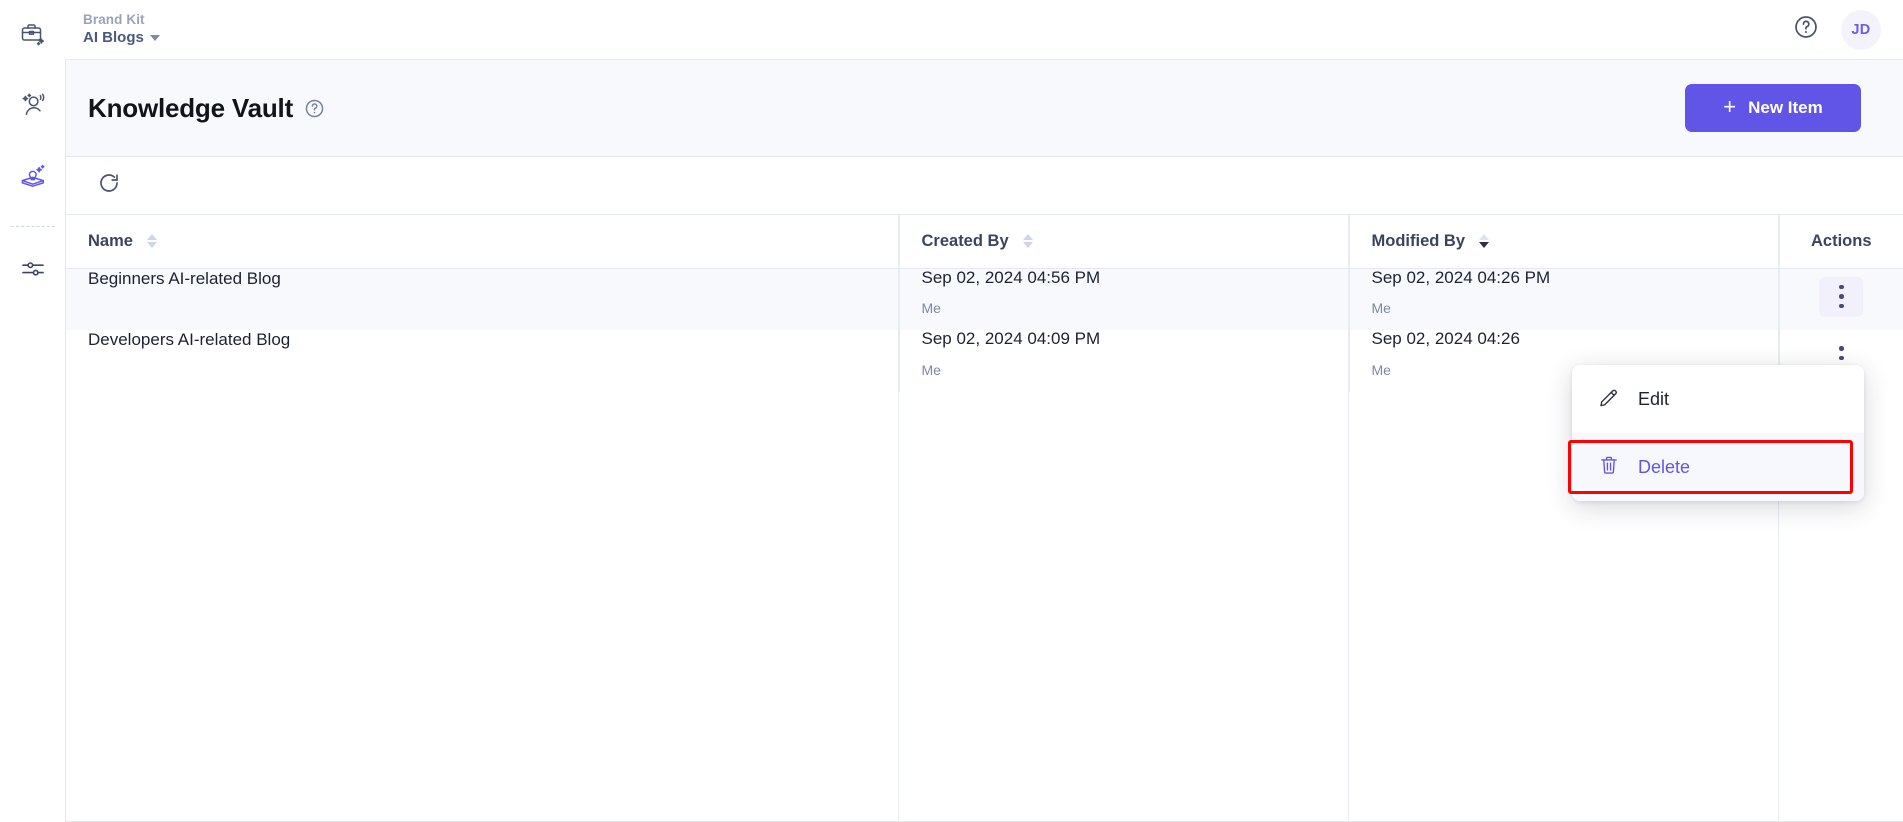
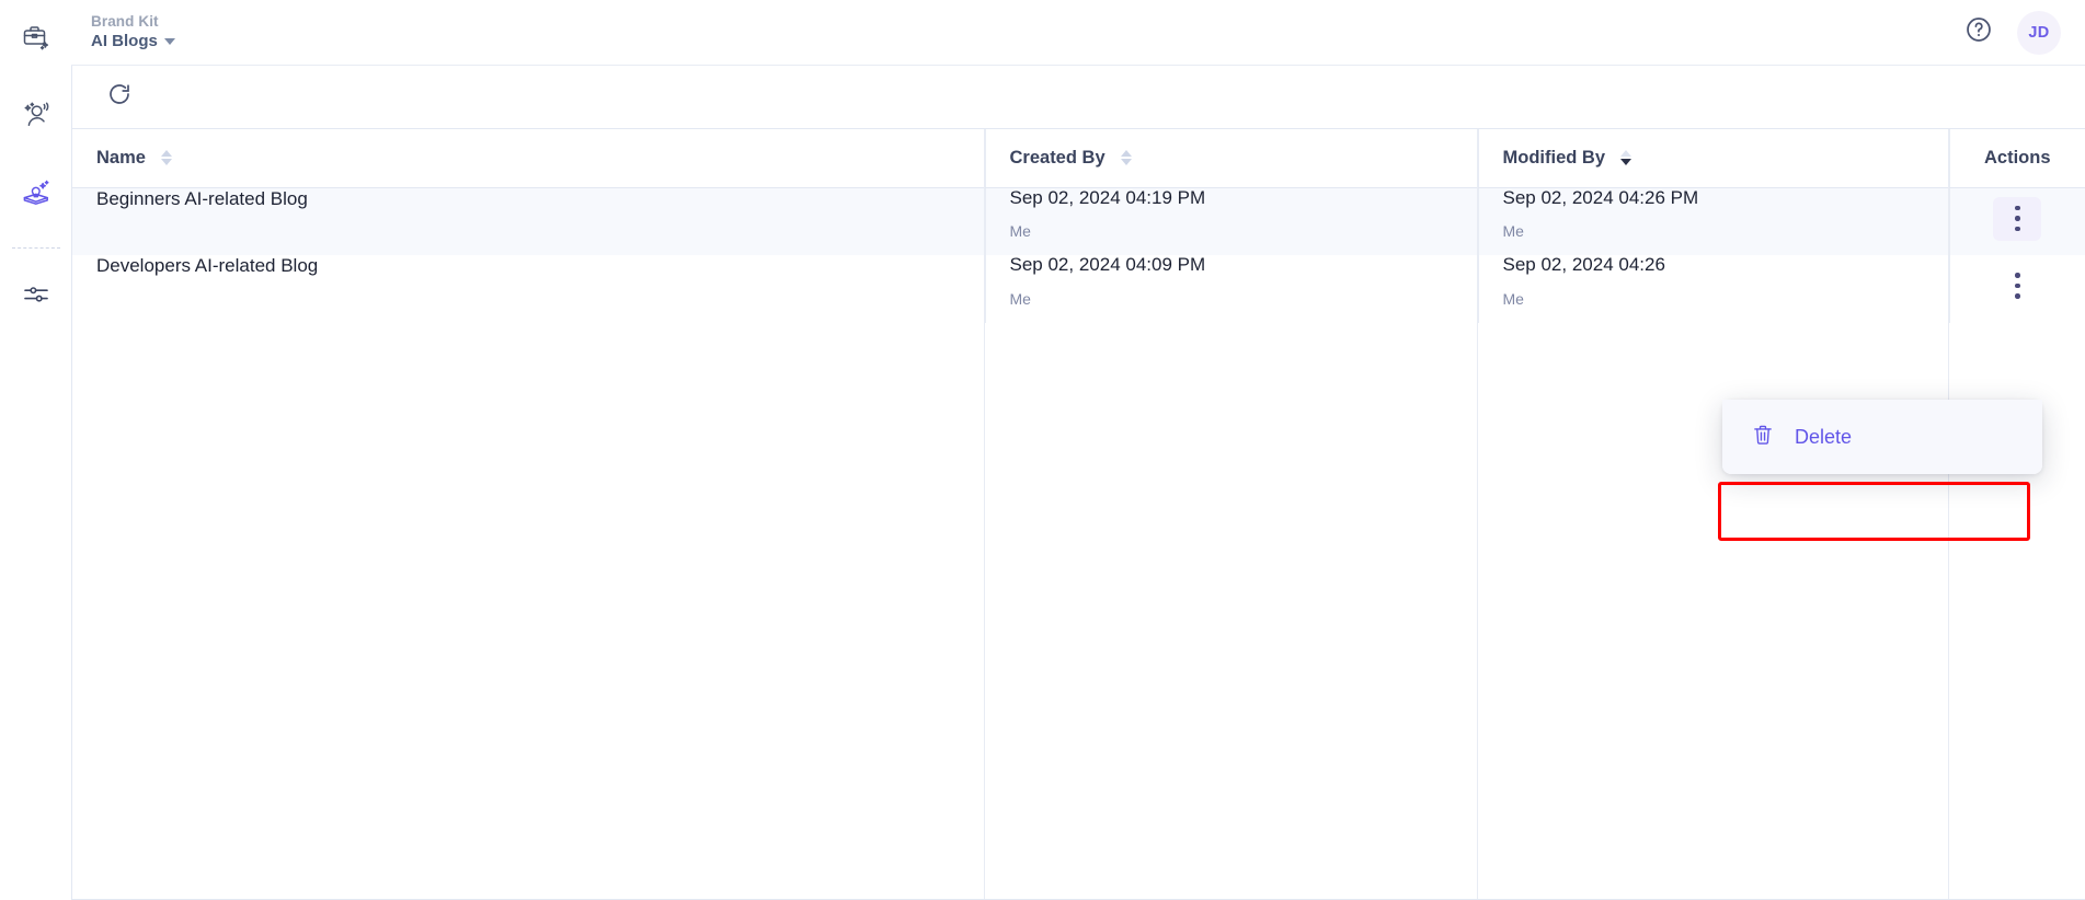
  Brand Kit
  AI Blogs
  JD
- Knowledge Vault
- +
- New Item
  Name	Created By	Modified By	Actions
- Beginners AI-related Blog	Sep 02, 2024 04:56 PM Me	Sep 02, 2024 04:26 PM Me
+ Beginners AI-related Blog	Sep 02, 2024 04:19 PM Me	Sep 02, 2024 04:26 PM Me
  Developers AI-related Blog	Sep 02, 2024 04:09 PM Me	Sep 02, 2024 04:26 Me
- Edit
  Delete
